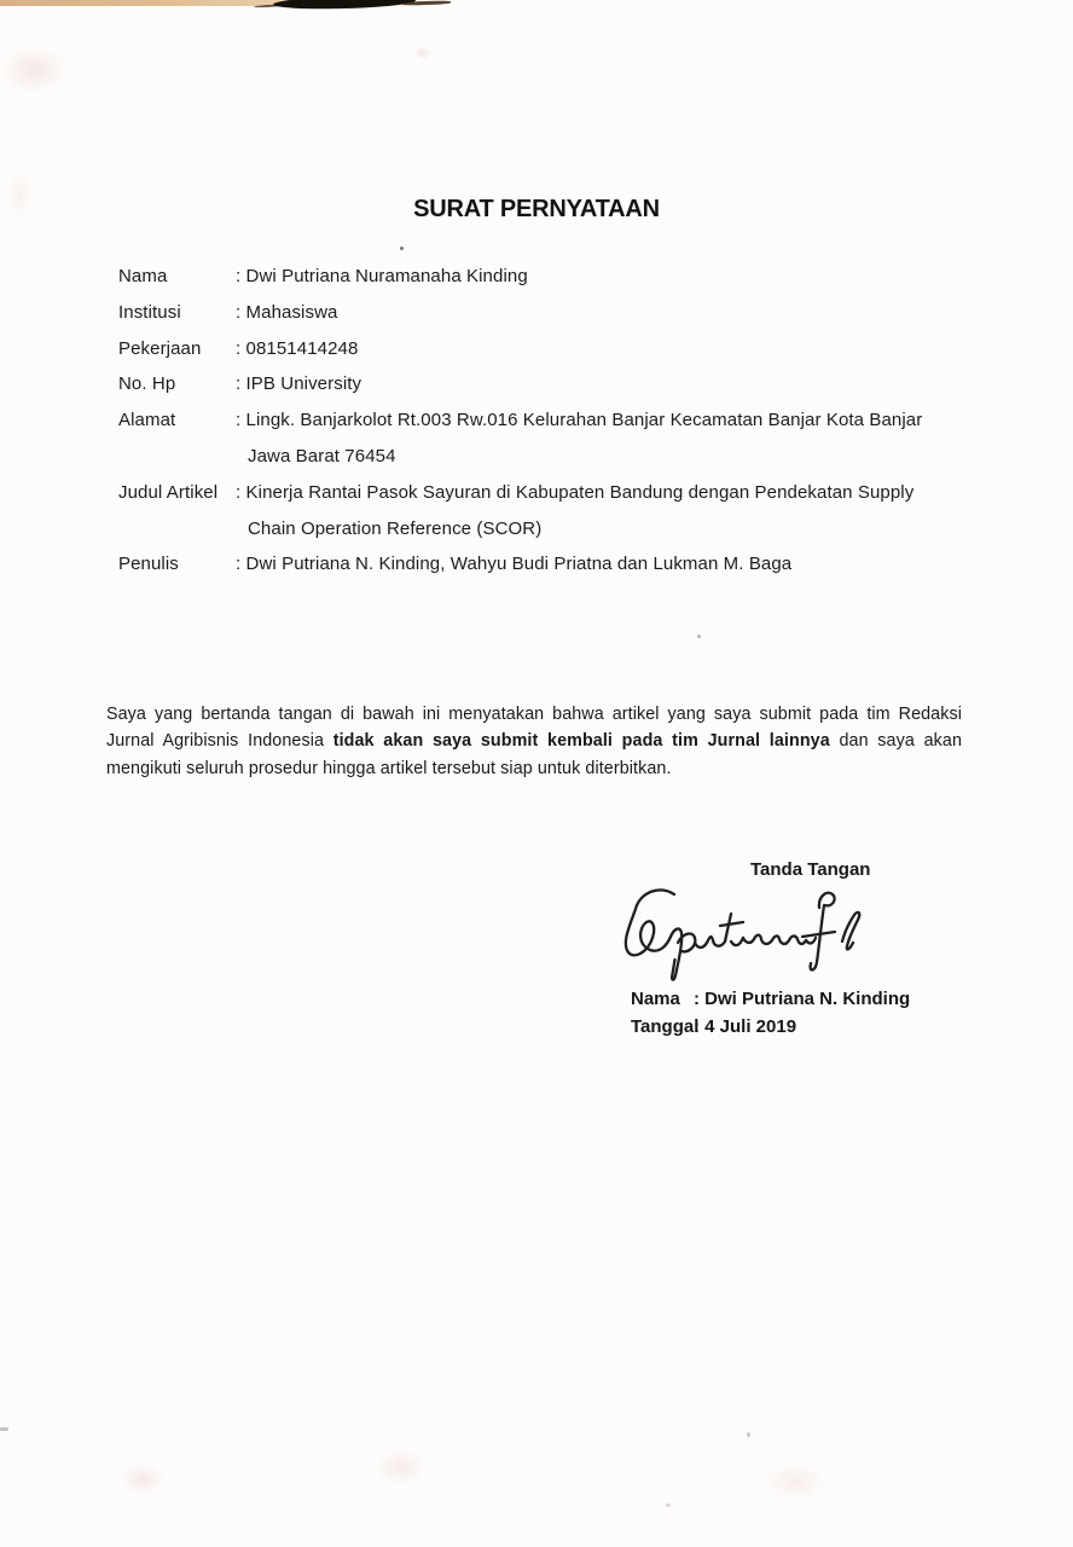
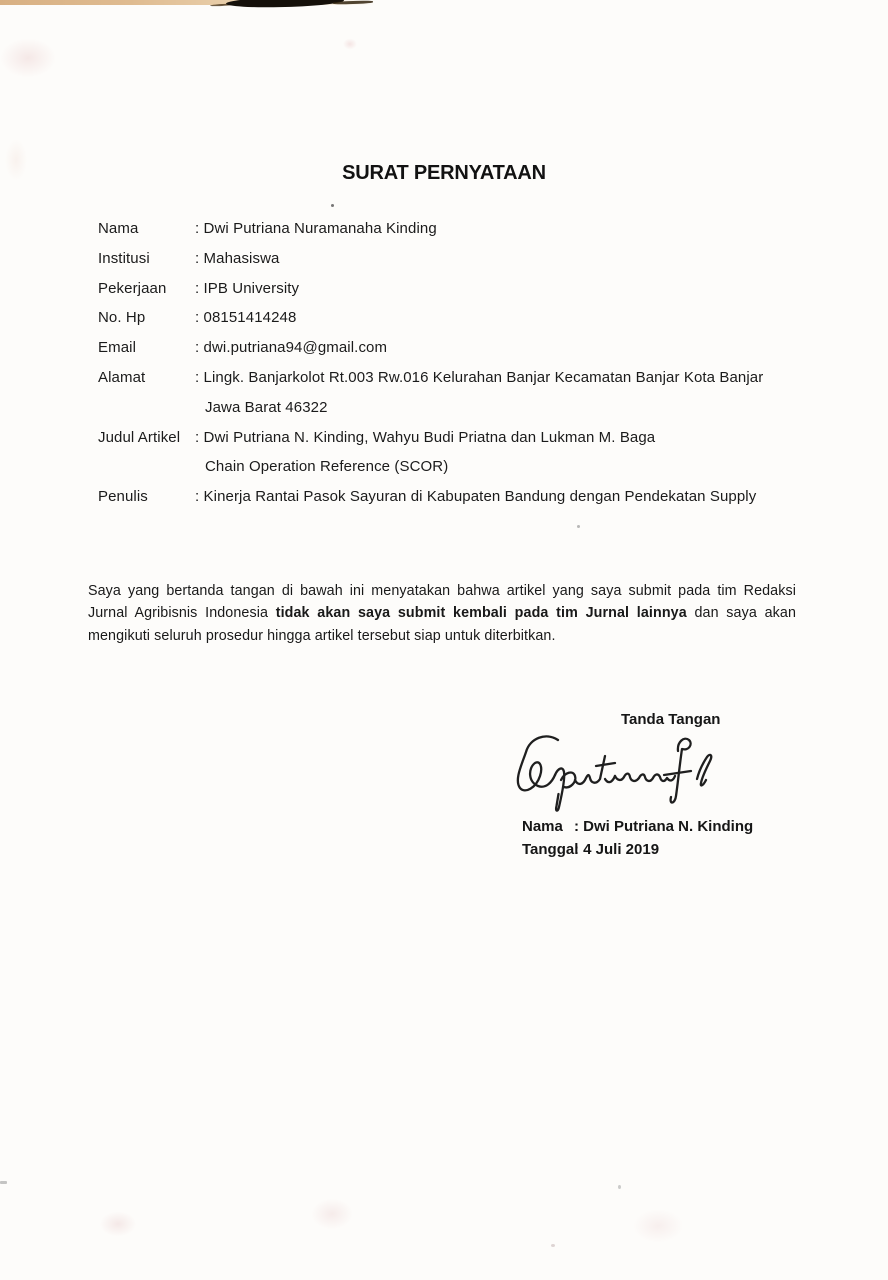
  SURAT PERNYATAAN
  Nama
  : Dwi Putriana Nuramanaha Kinding
  Institusi
  : Mahasiswa
  Pekerjaan
- : 08151414248
+ : IPB University
  No. Hp
- : IPB University
+ : 08151414248
+ Email
+ : dwi.putriana94@gmail.com
  Alamat
  : Lingk. Banjarkolot Rt.003 Rw.016 Kelurahan Banjar Kecamatan Banjar Kota Banjar
- Jawa Barat 76454
+ Jawa Barat 46322
  Judul Artikel
- : Kinerja Rantai Pasok Sayuran di Kabupaten Bandung dengan Pendekatan Supply
+ : Dwi Putriana N. Kinding, Wahyu Budi Priatna dan Lukman M. Baga
  Chain Operation Reference (SCOR)
  Penulis
- : Dwi Putriana N. Kinding, Wahyu Budi Priatna dan Lukman M. Baga
+ : Kinerja Rantai Pasok Sayuran di Kabupaten Bandung dengan Pendekatan Supply
  Saya yang bertanda tangan di bawah ini menyatakan bahwa artikel yang saya submit pada tim Redaksi Jurnal Agribisnis Indonesia tidak akan saya submit kembali pada tim Jurnal lainnya dan saya akan mengikuti seluruh prosedur hingga artikel tersebut siap untuk diterbitkan.
  Tanda Tangan
  Nama
  : Dwi Putriana N. Kinding
  Tangga
  : 4 Juli 2019
